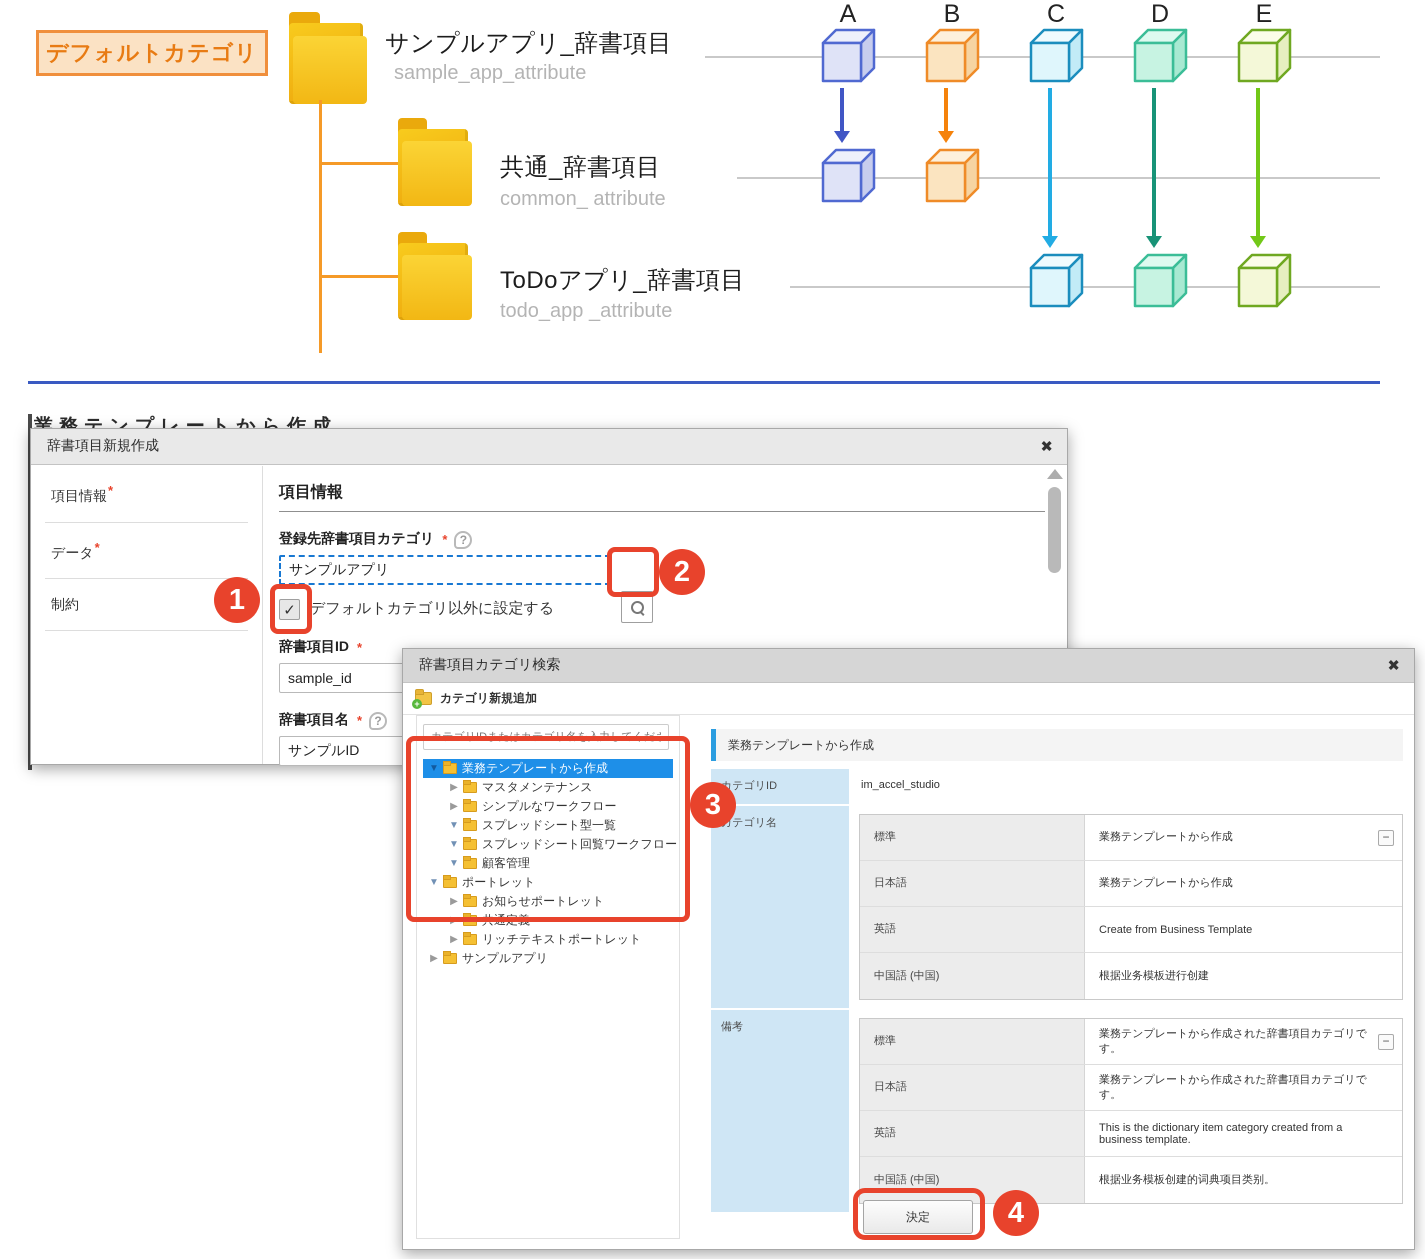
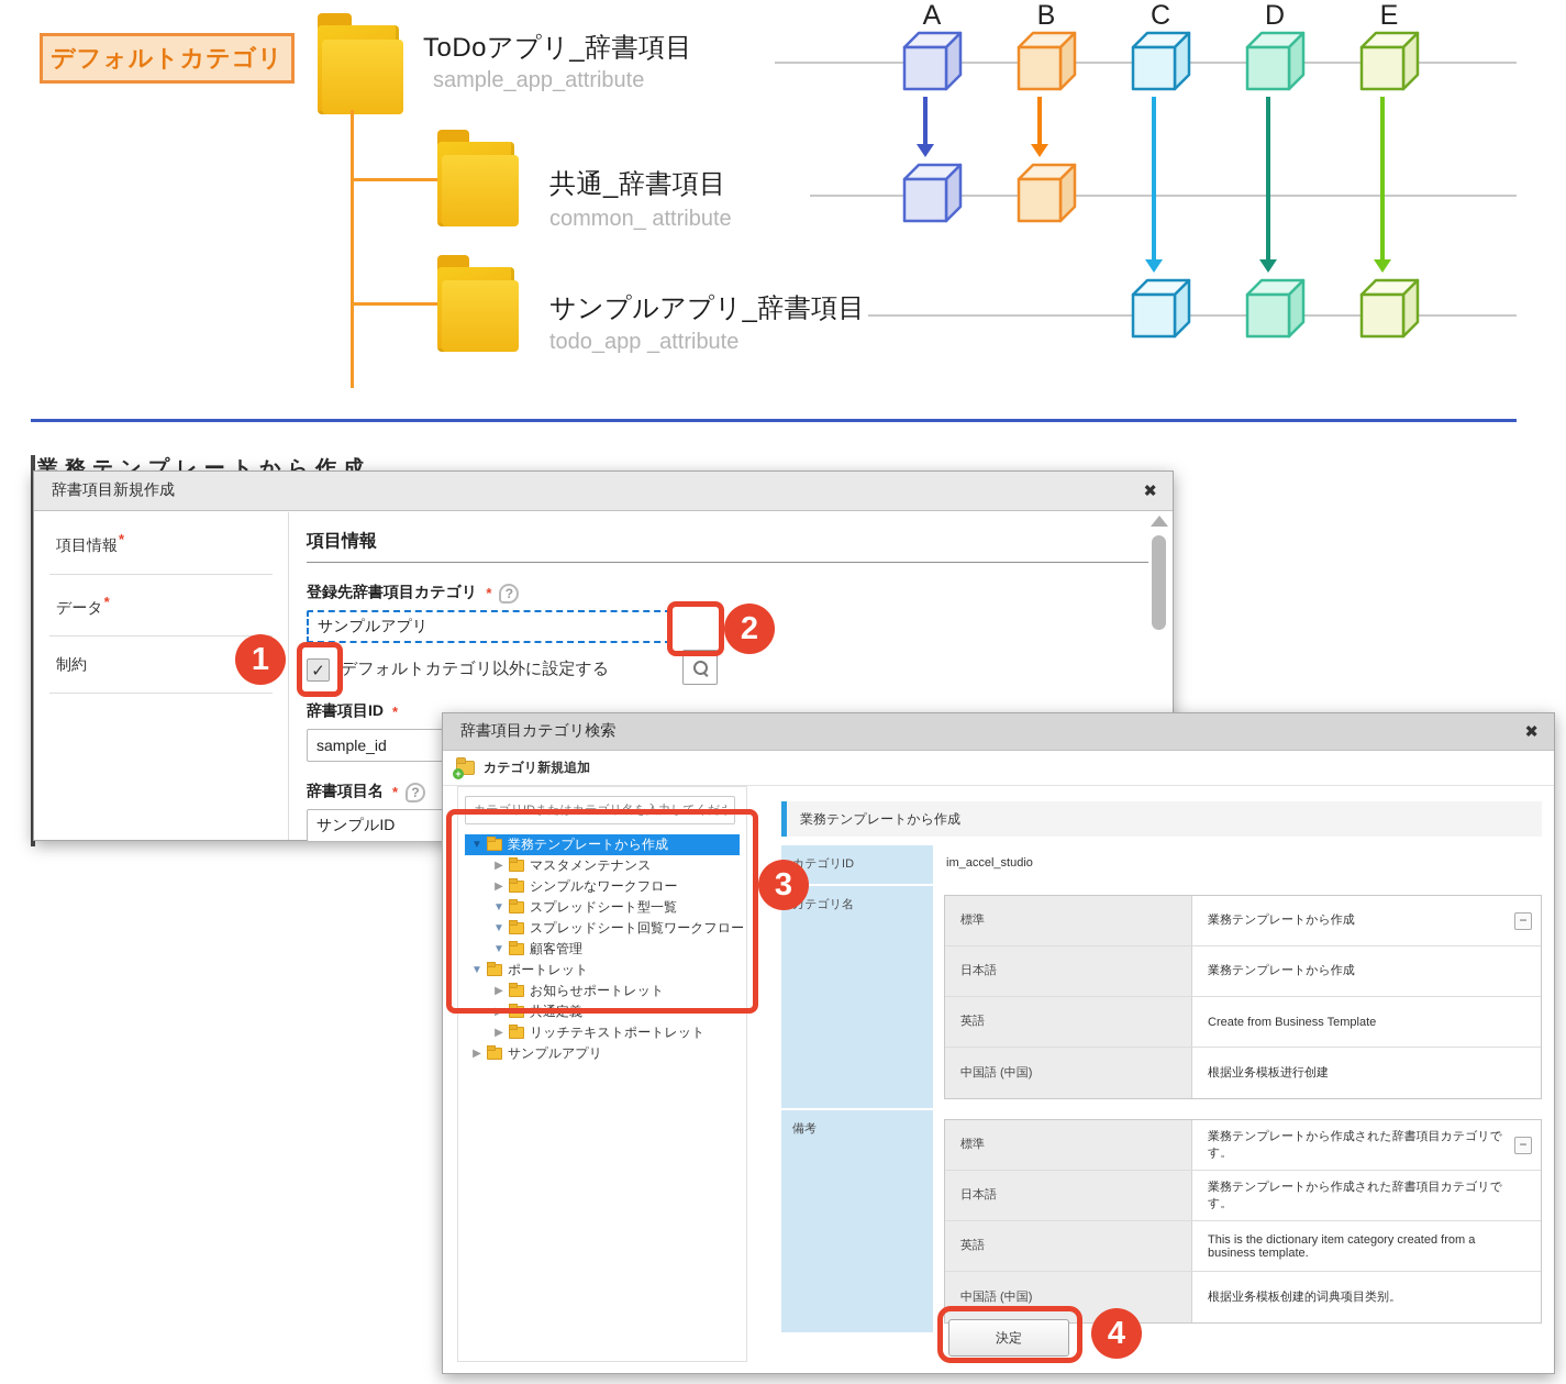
  A
  B
  C
  D
  E
  デフォルトカテゴリ
- サンプルアプリ_辞書項目
+ ToDoアプリ_辞書項目
  sample_app_attribute
  共通_辞書項目
  common_ attribute
- ToDoアプリ_辞書項目
+ サンプルアプリ_辞書項目
  todo_app _attribute
  業務テンプレートから作成
  辞書項目新規作成
  ✖
  項目情報*
  データ*
  制約
  項目情報
  登録先辞書項目カテゴリ
  *
  ?
  サンプルアプリ
  ✓
  デフォルトカテゴリ以外に設定する
  辞書項目ID
  *
  sample_id
  辞書項目名
  *
  ?
  サンプルID
  辞書項目カテゴリ検索
  ✖
  カテゴリ新規追加
  カテゴリIDまたはカテゴリ名を入力してくださ
  ▼
  業務テンプレートから作成
  ▶
  マスタメンテナンス
  ▶
  シンプルなワークフロー
  ▼
  スプレッドシート型一覧
  ▼
  スプレッドシート回覧ワークフロー
  ▼
  顧客管理
  ▼
  ポートレット
  ▶
  お知らせポートレット
  ▶
  共通定義
  ▶
  リッチテキストポートレット
  ▶
  サンプルアプリ
  業務テンプレートから作成
  テゴリID
  im_accel_studio
  テゴリ名
  標準
  業務テンプレートから作成
  −
  日本語
  業務テンプレートから作成
  英語
  Create from Business Template
  中国語 (中国)
  根据业务模板进行创建
  備考
  標準
  業務テンプレートから作成された辞書項目カテゴリです。
  −
  日本語
  業務テンプレートから作成された辞書項目カテゴリです。
  英語
  This is the dictionary item category created from a business template.
  中国語 (中国)
  根据业务模板创建的词典项目类别。
  決定
  1
  2
  3
  4
